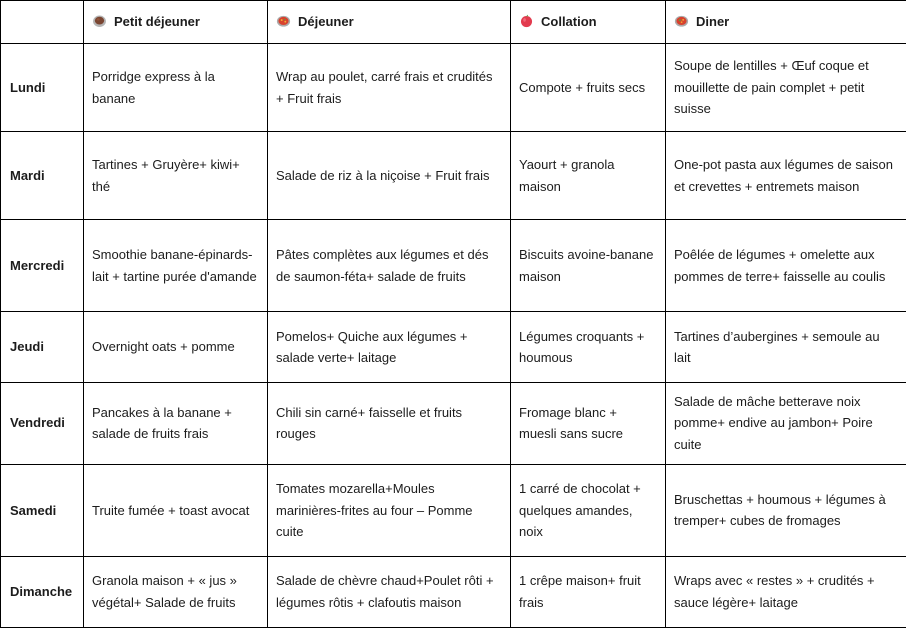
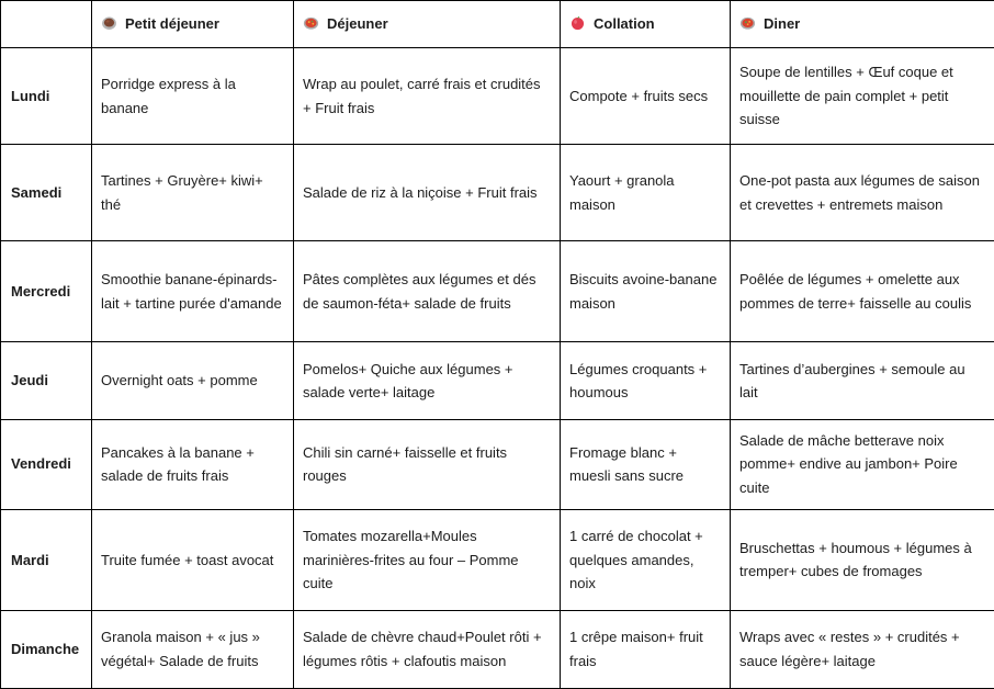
  	Petit déjeuner	Déjeuner	Collation	Diner
  Lundi	Porridge express à la banane	Wrap au poulet, carré frais et crudités + Fruit frais	Compote + fruits secs	Soupe de lentilles + Œuf coque et mouillette de pain complet + petit suisse
- Mardi	Tartines + Gruyère+ kiwi+ thé	Salade de riz à la niçoise + Fruit frais	Yaourt + granola maison	One-pot pasta aux légumes de saison et crevettes + entremets maison
+ Samedi	Tartines + Gruyère+ kiwi+ thé	Salade de riz à la niçoise + Fruit frais	Yaourt + granola maison	One-pot pasta aux légumes de saison et crevettes + entremets maison
  Mercredi	Smoothie banane-épinards-lait + tartine purée d'amande	Pâtes complètes aux légumes et dés de saumon-féta+ salade de fruits	Biscuits avoine-banane maison	Poêlée de légumes + omelette aux pommes de terre+ faisselle au coulis
  Jeudi	Overnight oats + pomme	Pomelos+ Quiche aux légumes + salade verte+ laitage	Légumes croquants + houmous	Tartines d’aubergines + semoule au lait
  Vendredi	Pancakes à la banane + salade de fruits frais	Chili sin carné+ faisselle et fruits rouges	Fromage blanc + muesli sans sucre	Salade de mâche betterave noix pomme+ endive au jambon+ Poire cuite
- Samedi	Truite fumée + toast avocat	Tomates mozarella+Moules marinières-frites au four – Pomme cuite	1 carré de chocolat + quelques amandes, noix	Bruschettas + houmous + légumes à tremper+ cubes de fromages
+ Mardi	Truite fumée + toast avocat	Tomates mozarella+Moules marinières-frites au four – Pomme cuite	1 carré de chocolat + quelques amandes, noix	Bruschettas + houmous + légumes à tremper+ cubes de fromages
  Dimanche	Granola maison + « jus » végétal+ Salade de fruits	Salade de chèvre chaud+Poulet rôti + légumes rôtis + clafoutis maison	1 crêpe maison+ fruit frais	Wraps avec « restes » + crudités + sauce légère+ laitage
